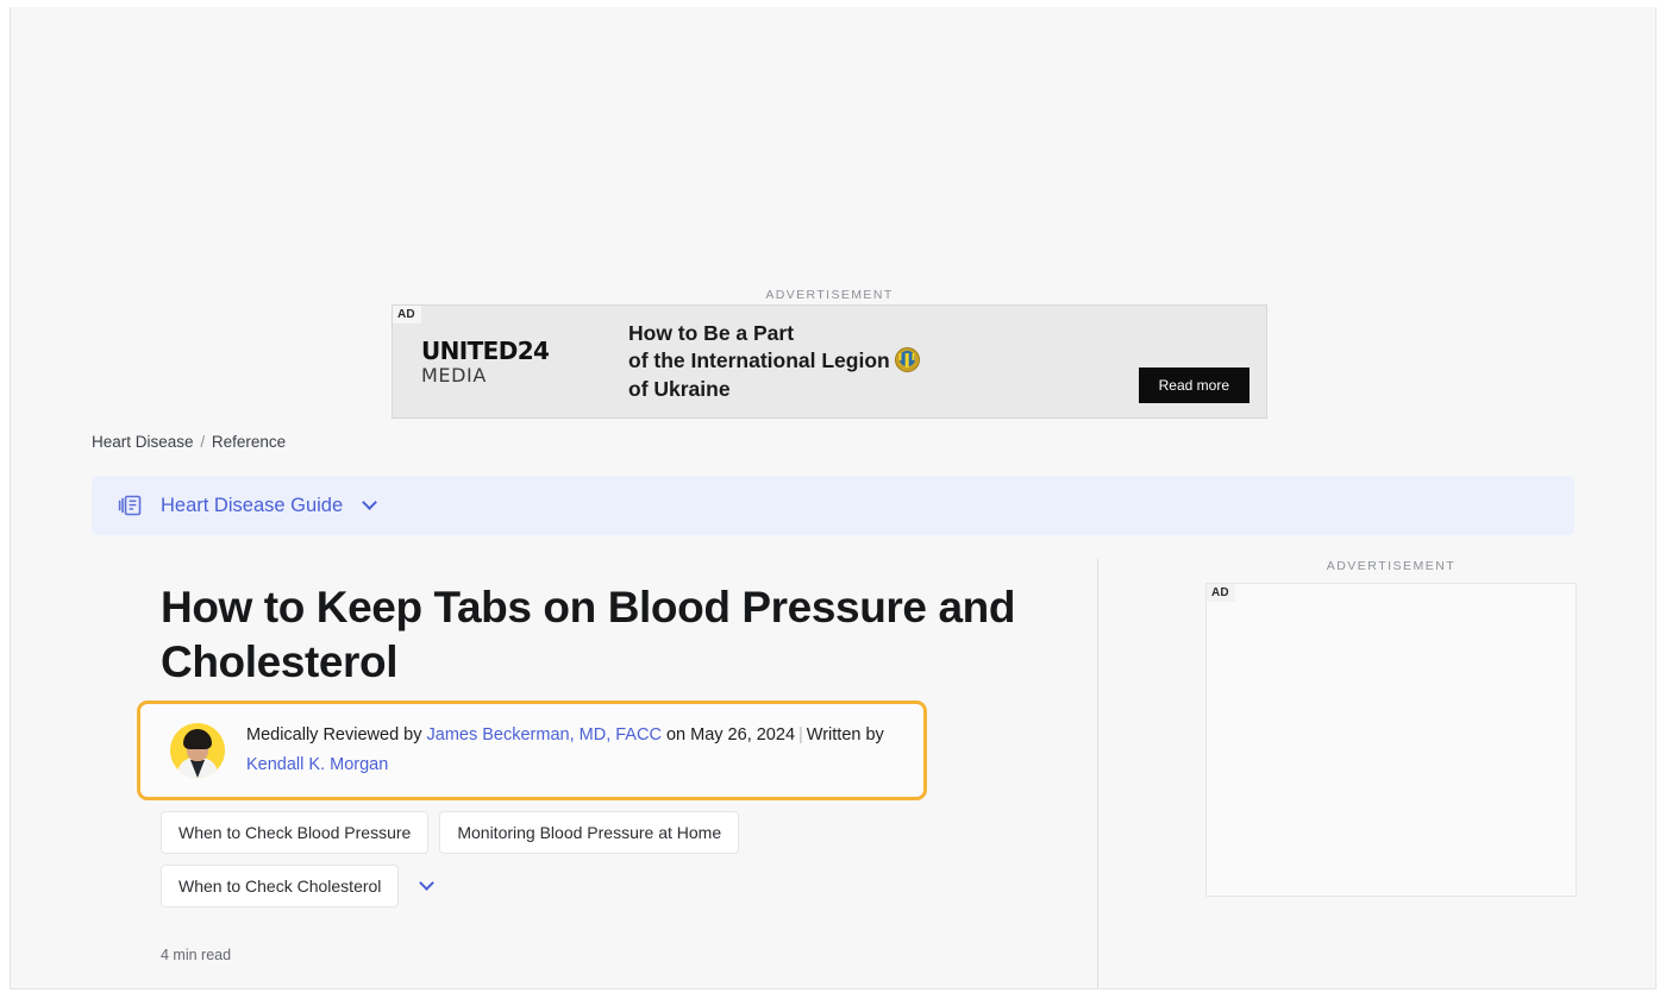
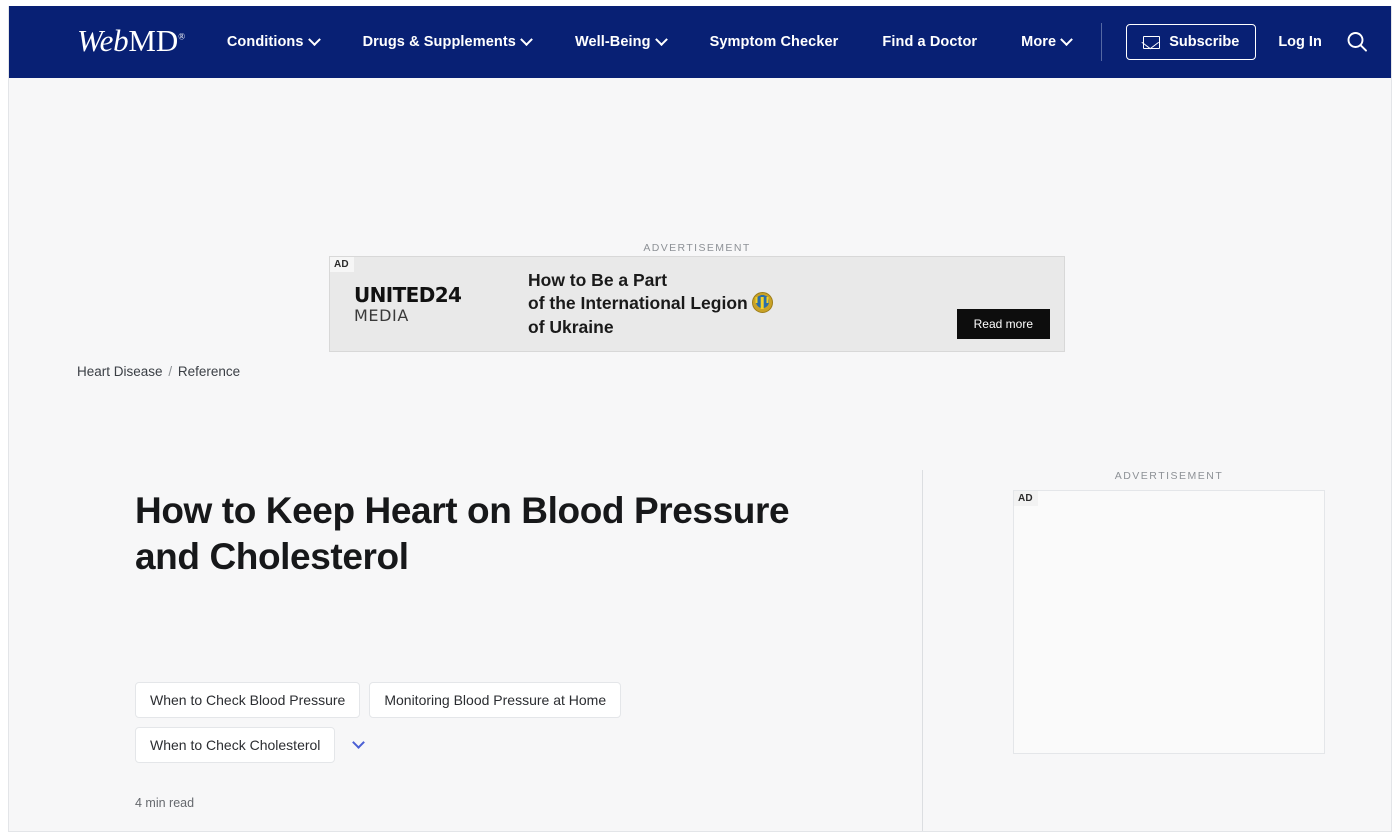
+ WebMD®
+ Conditions
+ Drugs & Supplements
+ Well-Being
+ Symptom Checker
+ Find a Doctor
+ More
+ Subscribe
+ Log In
  ADVERTISEMENT
  AD
  UNITED24
  MEDIA
  How to Be a Part
  of the International Legion
  of Ukraine
  Read more
  Heart Disease / Reference
- Heart Disease Guide
- How to Keep Tabs on Blood Pressure and Cholesterol
+ How to Keep Heart on Blood Pressure and Cholesterol
- Medically Reviewed by James Beckerman, MD, FACC on May 26, 2024 | Written by Kendall K. Morgan
  When to Check Blood Pressure
  Monitoring Blood Pressure at Home
  When to Check Cholesterol
  4 min read
  ADVERTISEMENT
  AD
